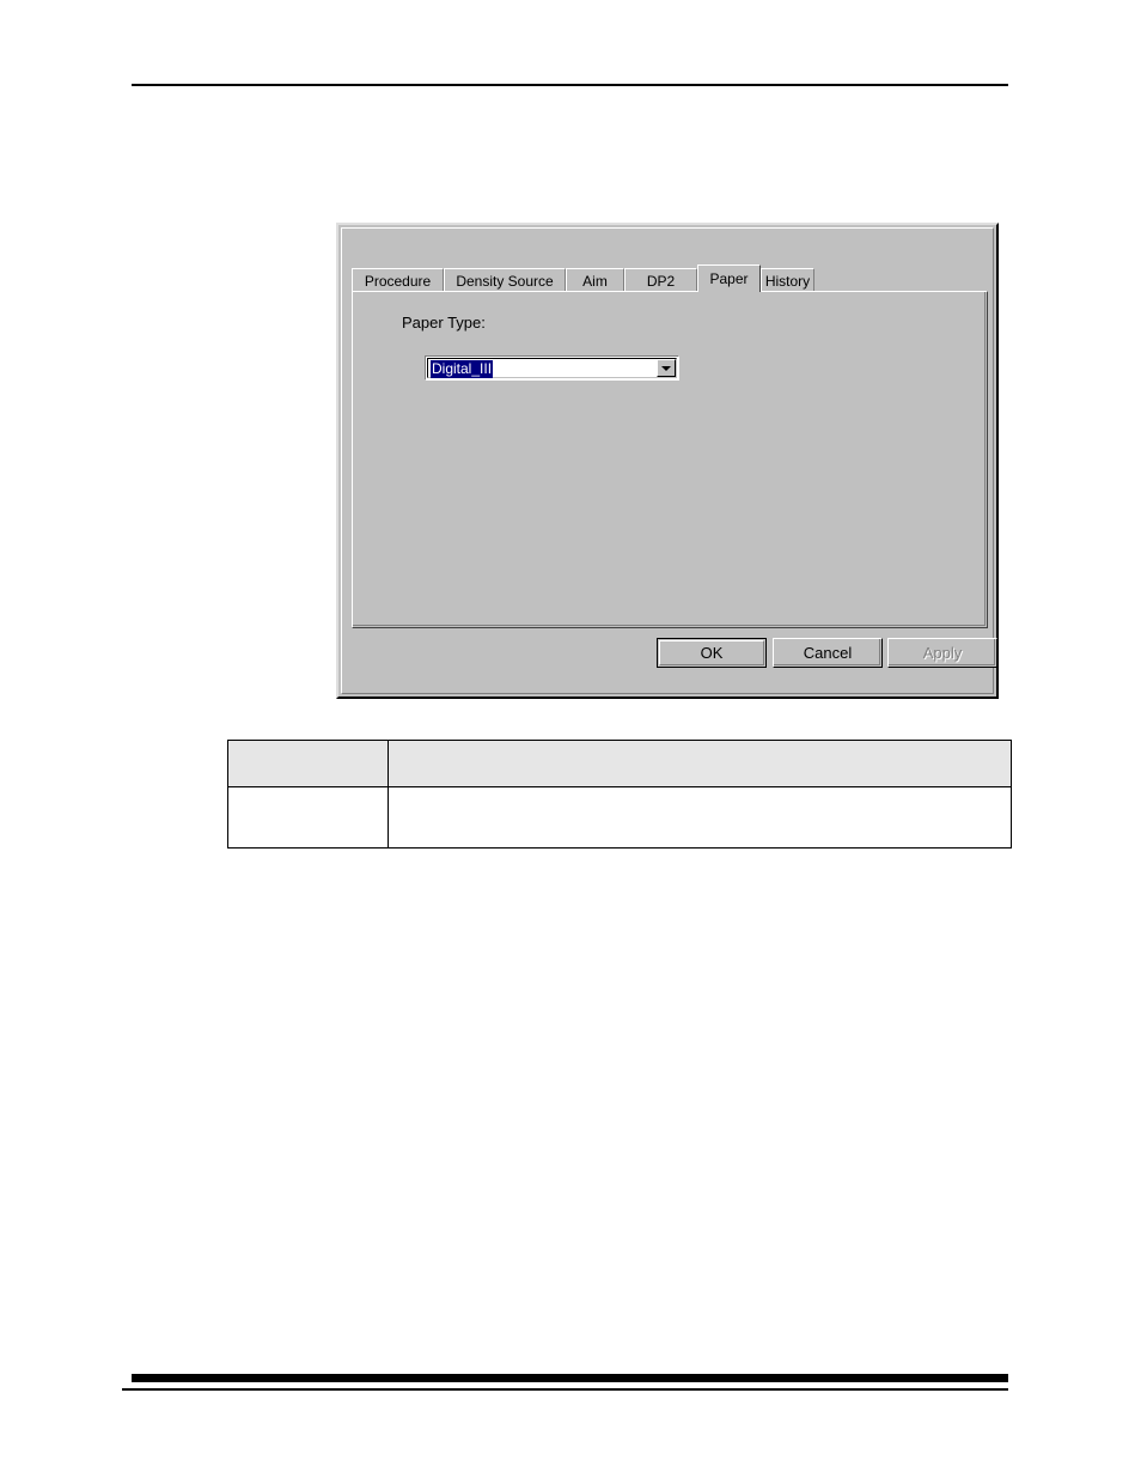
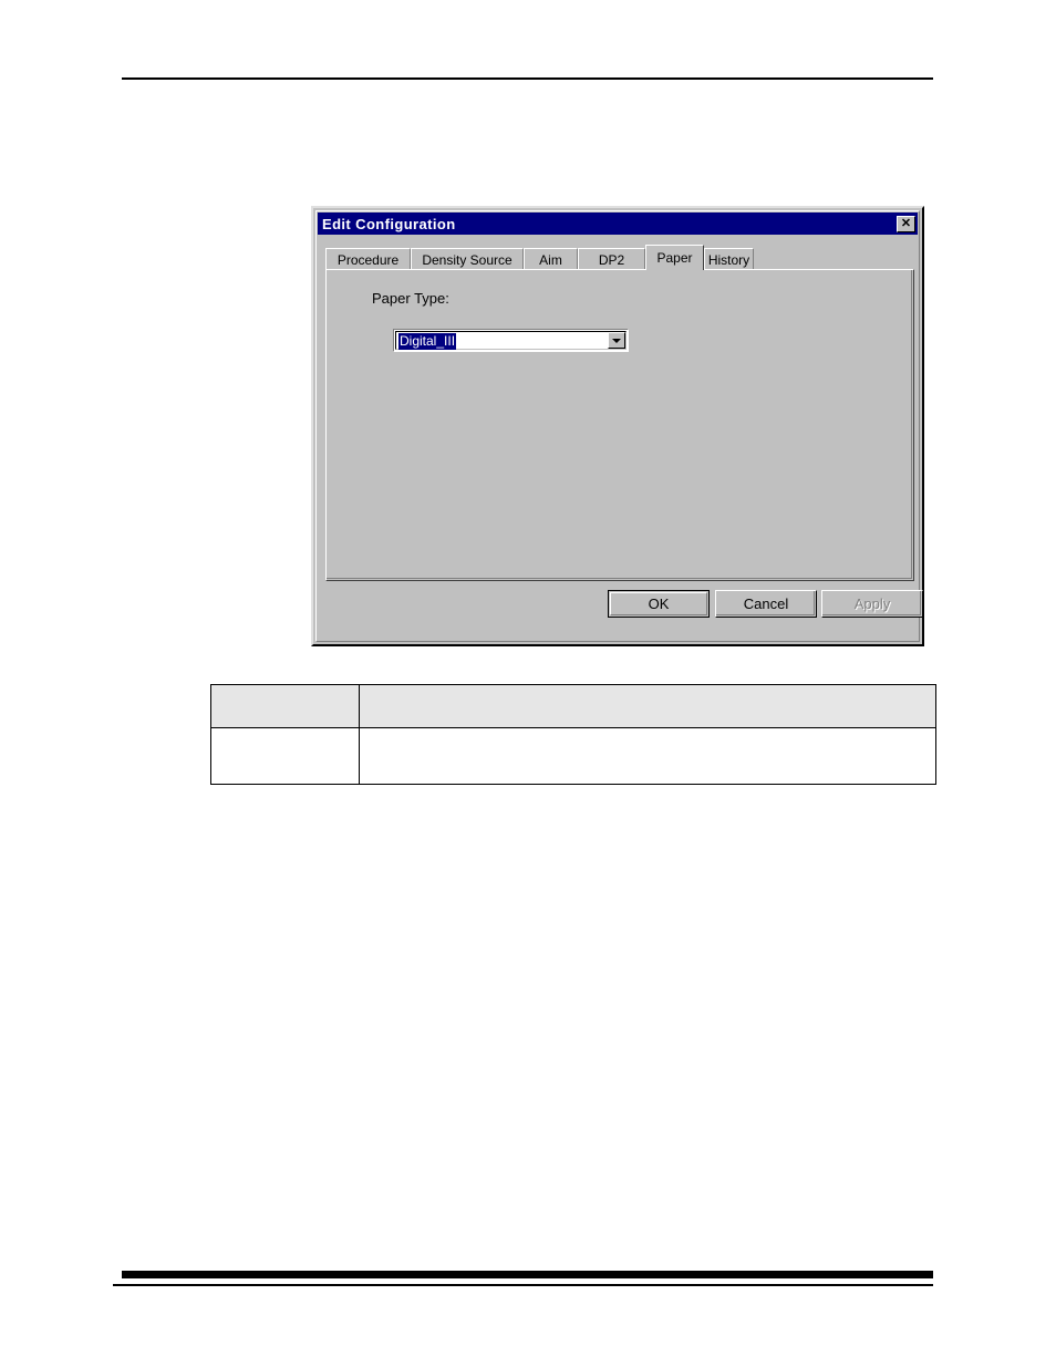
+ Edit Configuration
+ ✕
  Procedure
  Density Source
  Aim
  DP2
  Paper
  History
  Paper Type:
  Digital_III
  OK
  Cancel
  Apply
